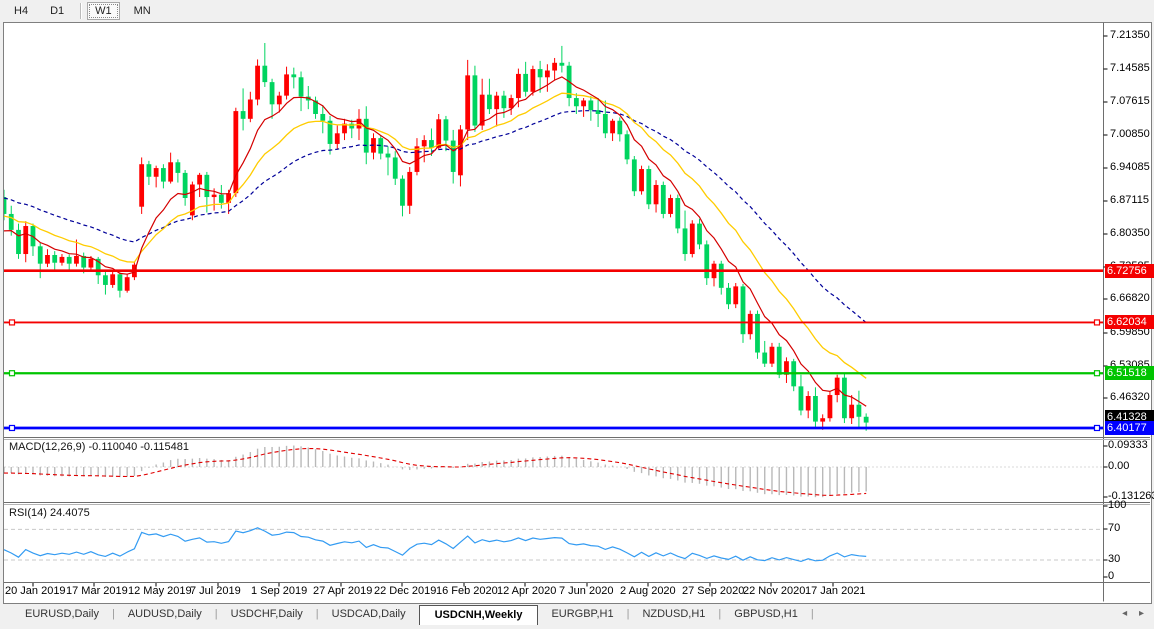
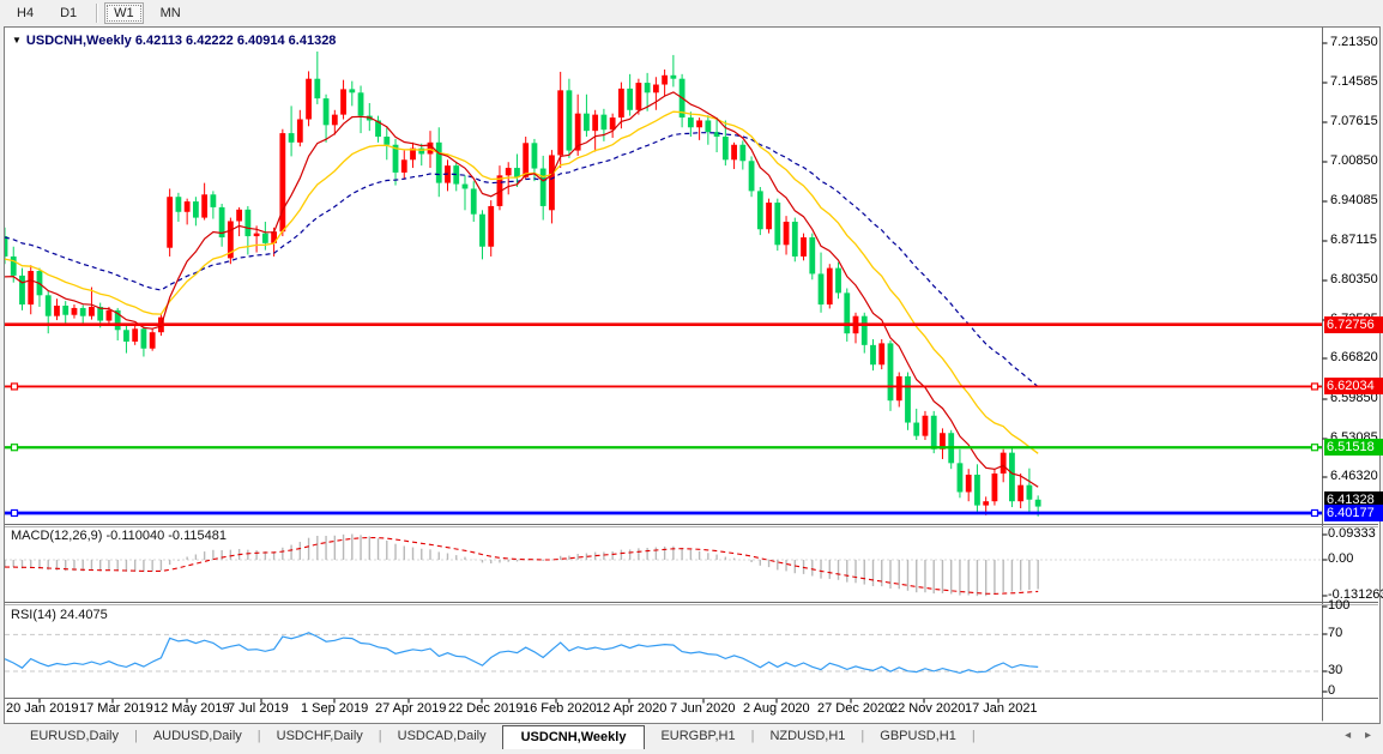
  H4
  D1
  W1
  MN
+ ▼ USDCNH,Weekly 6.42113 6.42222 6.40914 6.41328
  MACD(12,26,9) -0.110040 -0.115481
  RSI(14) 24.4075
  7.21350
  7.14585
  7.07615
  7.00850
  6.94085
  6.87115
  6.80350
  6.66820
  6.59850
  6.53085
  6.46320
  0.09333
  0.00
  -0.13126
  100
  70
  30
  0
  20 Jan 2019
  17 Mar 2019
  12 May 2019
  7 Jul 2019
  1 Sep 2019
  27 Apr 2019
  22 Dec 2019
  16 Feb 2020
  12 Apr 2020
  7 Jun 2020
  2 Aug 2020
- 27 Sep 2020
+ 27 Dec 2020
  22 Nov 2020
  17 Jan 2021
  6.41328
  6.72756
  6.62034
  6.51518
  6.40177
  EURUSD,Daily
  |
  AUDUSD,Daily
  |
  USDCHF,Daily
  |
  USDCAD,Daily
  USDCNH,Weekly
  EURGBP,H1
  |
  NZDUSD,H1
  |
  GBPUSD,H1
  |
  ◂ ▸
